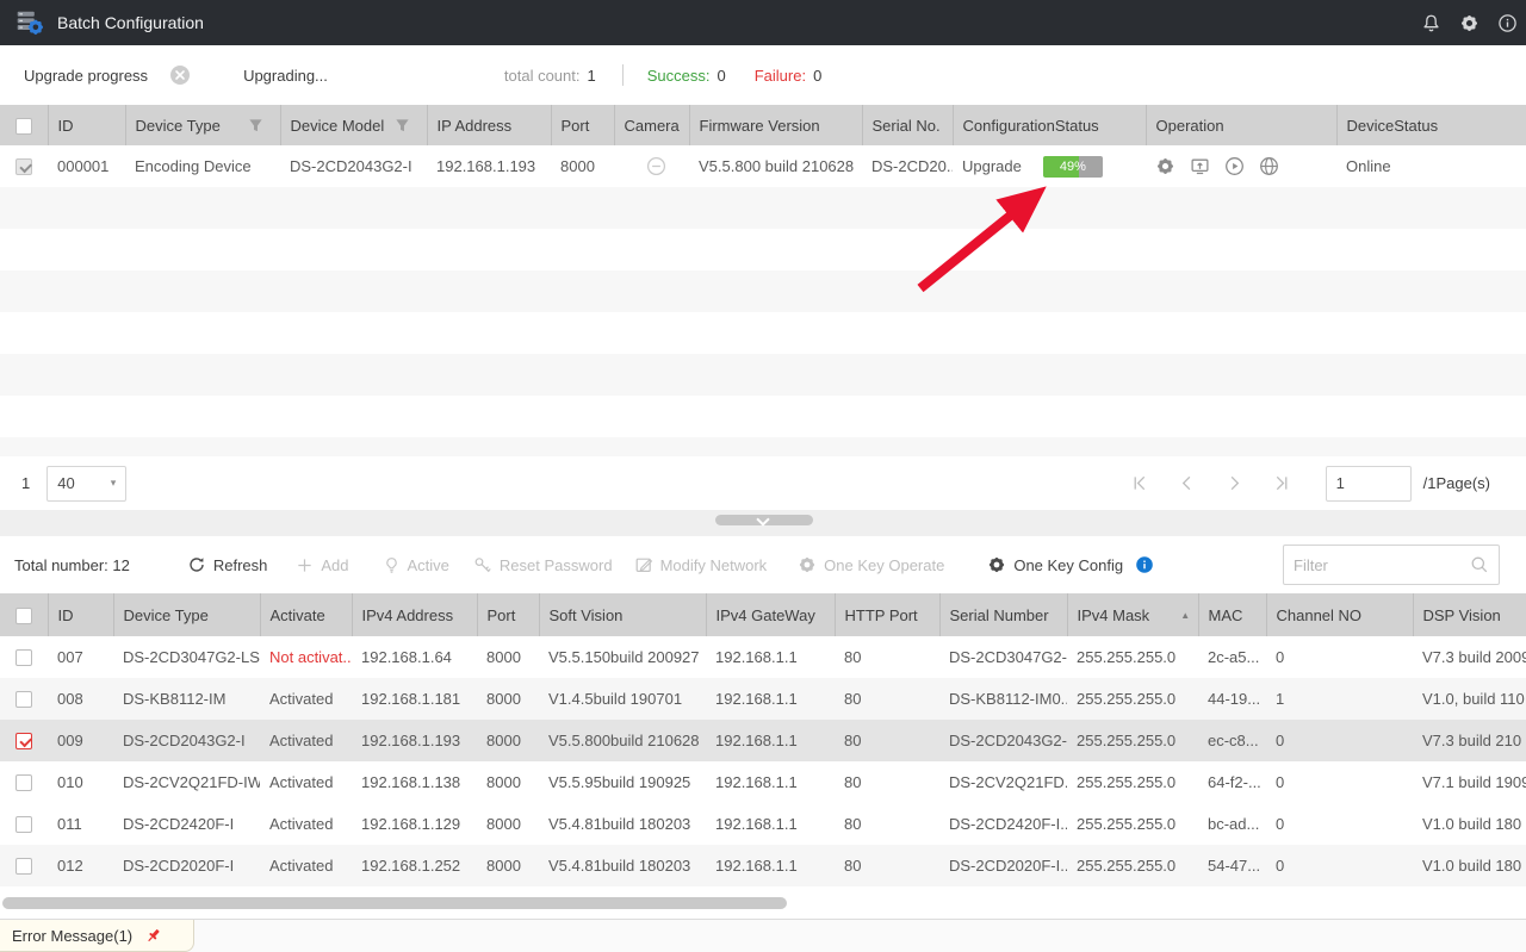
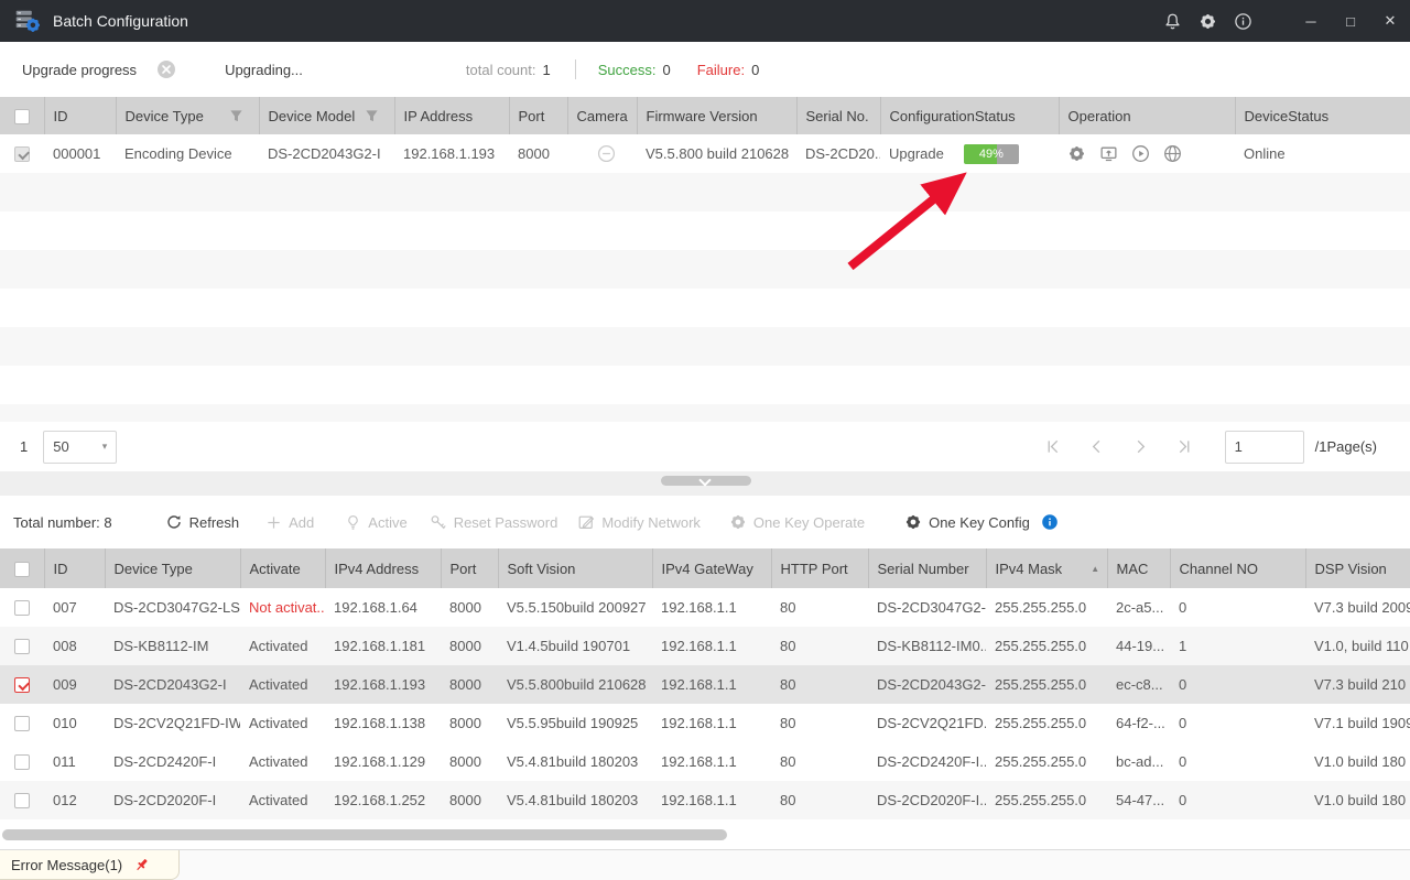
  Batch Configuration
+ ─
+ □
+ ✕
  Upgrade progress
  Upgrading...
  total count:
  1
  Success:
  0
  Failure:
  0
  	ID	Device Type	Device Model	IP Address	Port	Camera	Firmware Version	Serial No.	ConfigurationStatus	Operation	DeviceStatus
  	000001	Encoding Device	DS-2CD2043G2-I	192.168.1.193	8000		V5.5.800 build 210628	DS-2CD20.	Upgrade 49%		Online
  1
- 40
+ 50
  ▾
  1
  /1Page(s)
- Total number: 12
+ Total number: 8
  Refresh
  Add
  Active
  Reset Password
  Modify Network
  One Key Operate
  One Key Config
- Filter
  	ID	Device Type	Activate	IPv4 Address	Port	Soft Vision	IPv4 GateWay	HTTP Port	Serial Number	IPv4 Mask ▲	MAC	Channel NO	DSP Vision
  	007	DS-2CD3047G2-LS	Not activat..	192.168.1.64	8000	V5.5.150build 200927	192.168.1.1	80	DS-2CD3047G2-	255.255.255.0	2c-a5...	0	V7.3 build 200
  	008	DS-KB8112-IM	Activated	192.168.1.181	8000	V1.4.5build 190701	192.168.1.1	80	DS-KB8112-IM0.	255.255.255.0	44-19...	1	V1.0, build 110
  	009	DS-2CD2043G2-I	Activated	192.168.1.193	8000	V5.5.800build 210628	192.168.1.1	80	DS-2CD2043G2-	255.255.255.0	ec-c8...	0	V7.3 build 210
  	010	DS-2CV2Q21FD-IW	Activated	192.168.1.138	8000	V5.5.95build 190925	192.168.1.1	80	DS-2CV2Q21FD.	255.255.255.0	64-f2-...	0	V7.1 build 190
  	011	DS-2CD2420F-I	Activated	192.168.1.129	8000	V5.4.81build 180203	192.168.1.1	80	DS-2CD2420F-I..	255.255.255.0	bc-ad...	0	V1.0 build 180
  	012	DS-2CD2020F-I	Activated	192.168.1.252	8000	V5.4.81build 180203	192.168.1.1	80	DS-2CD2020F-I..	255.255.255.0	54-47...	0	V1.0 build 180
  Error Message(1)
